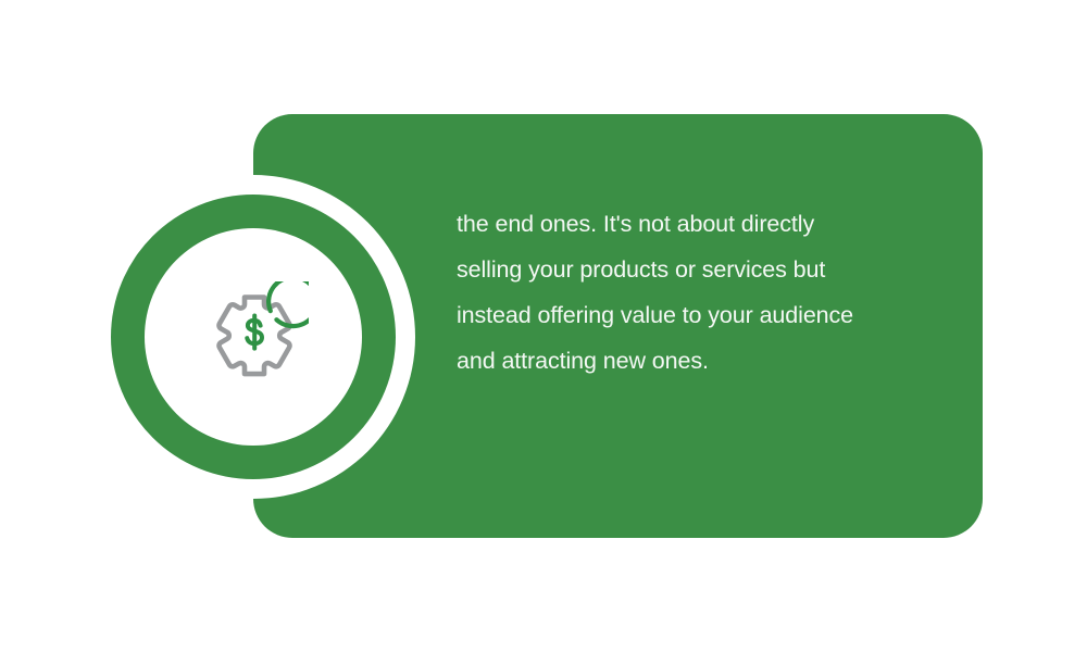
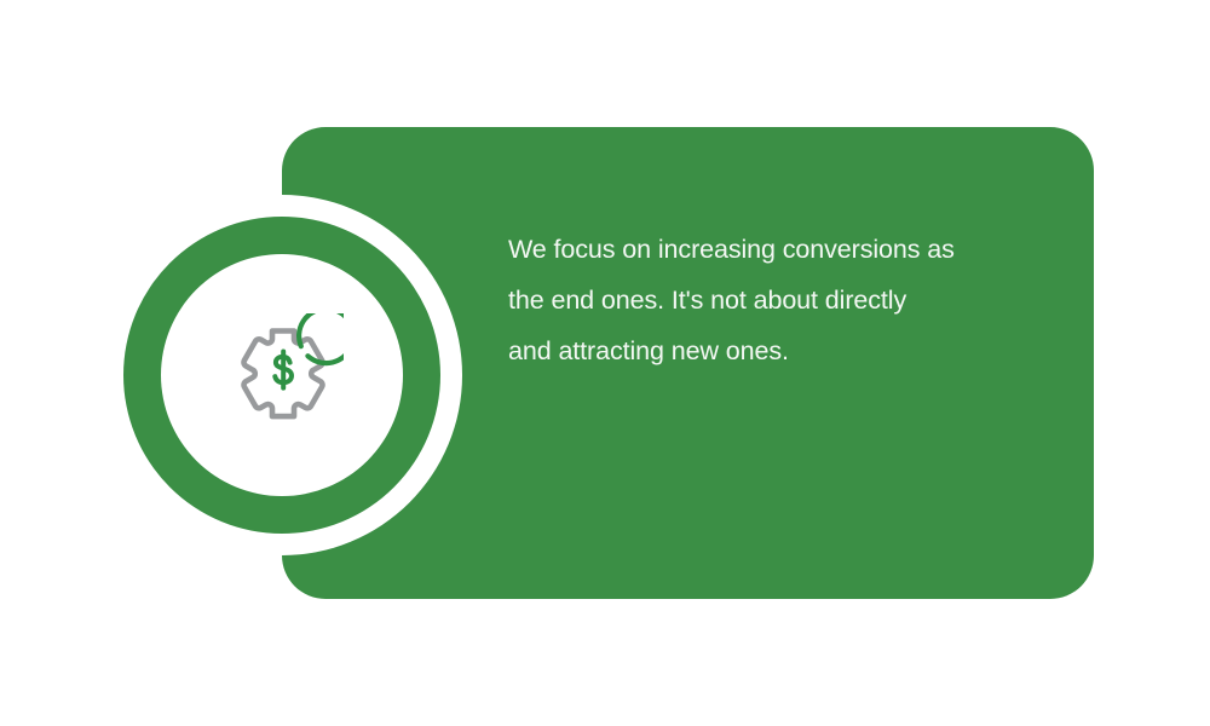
+ We focus on increasing conversions as
  the end ones. It's not about directly
- selling your products or services but
- instead offering value to your audience
  and attracting new ones.
